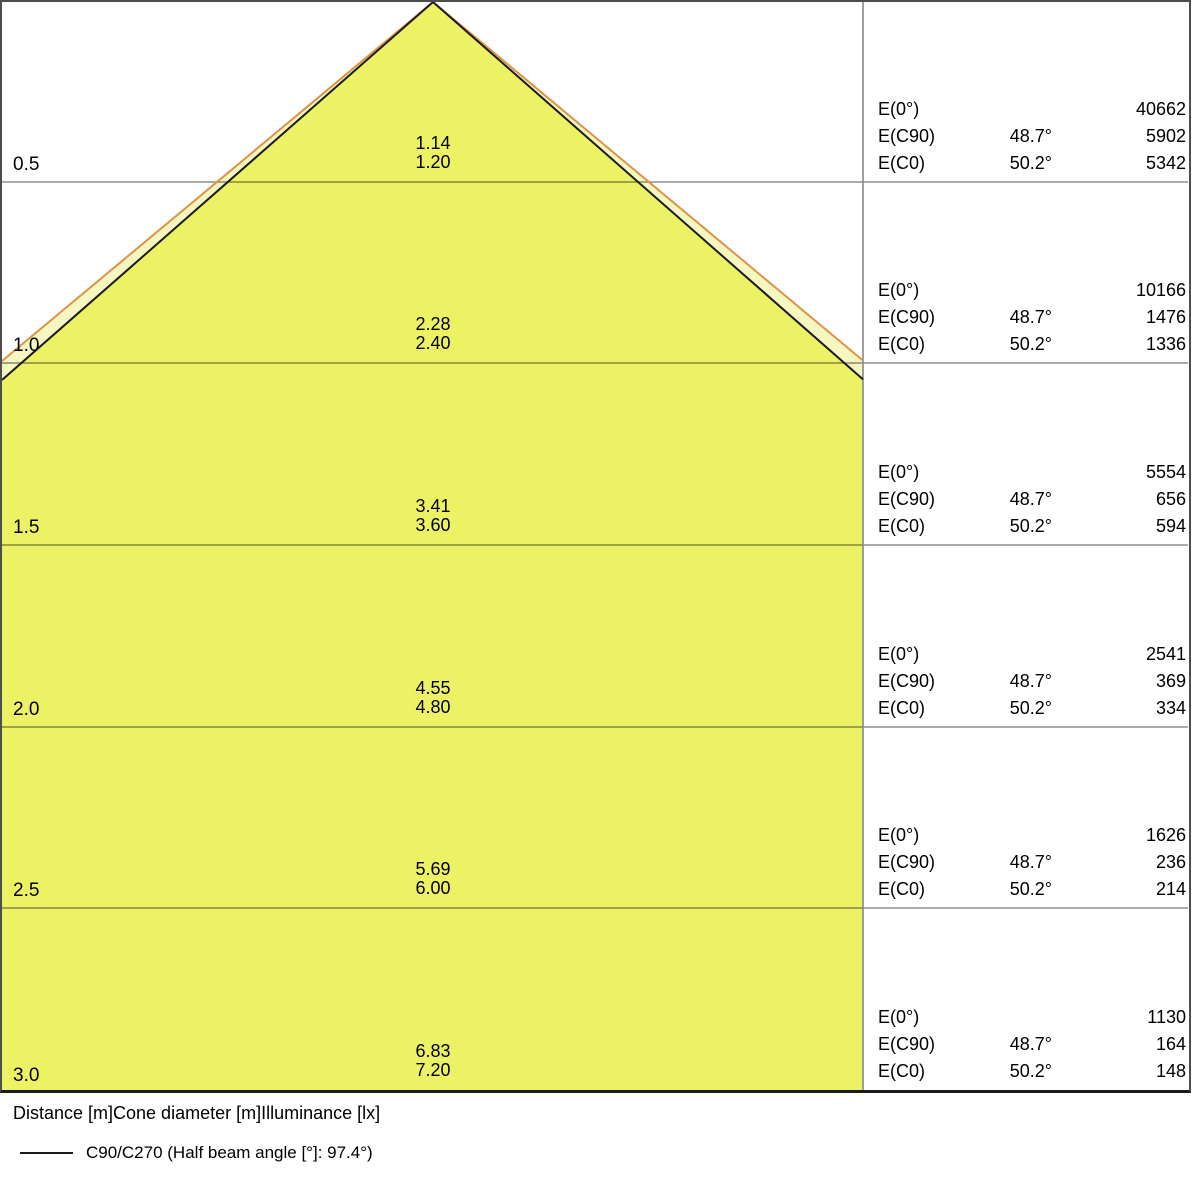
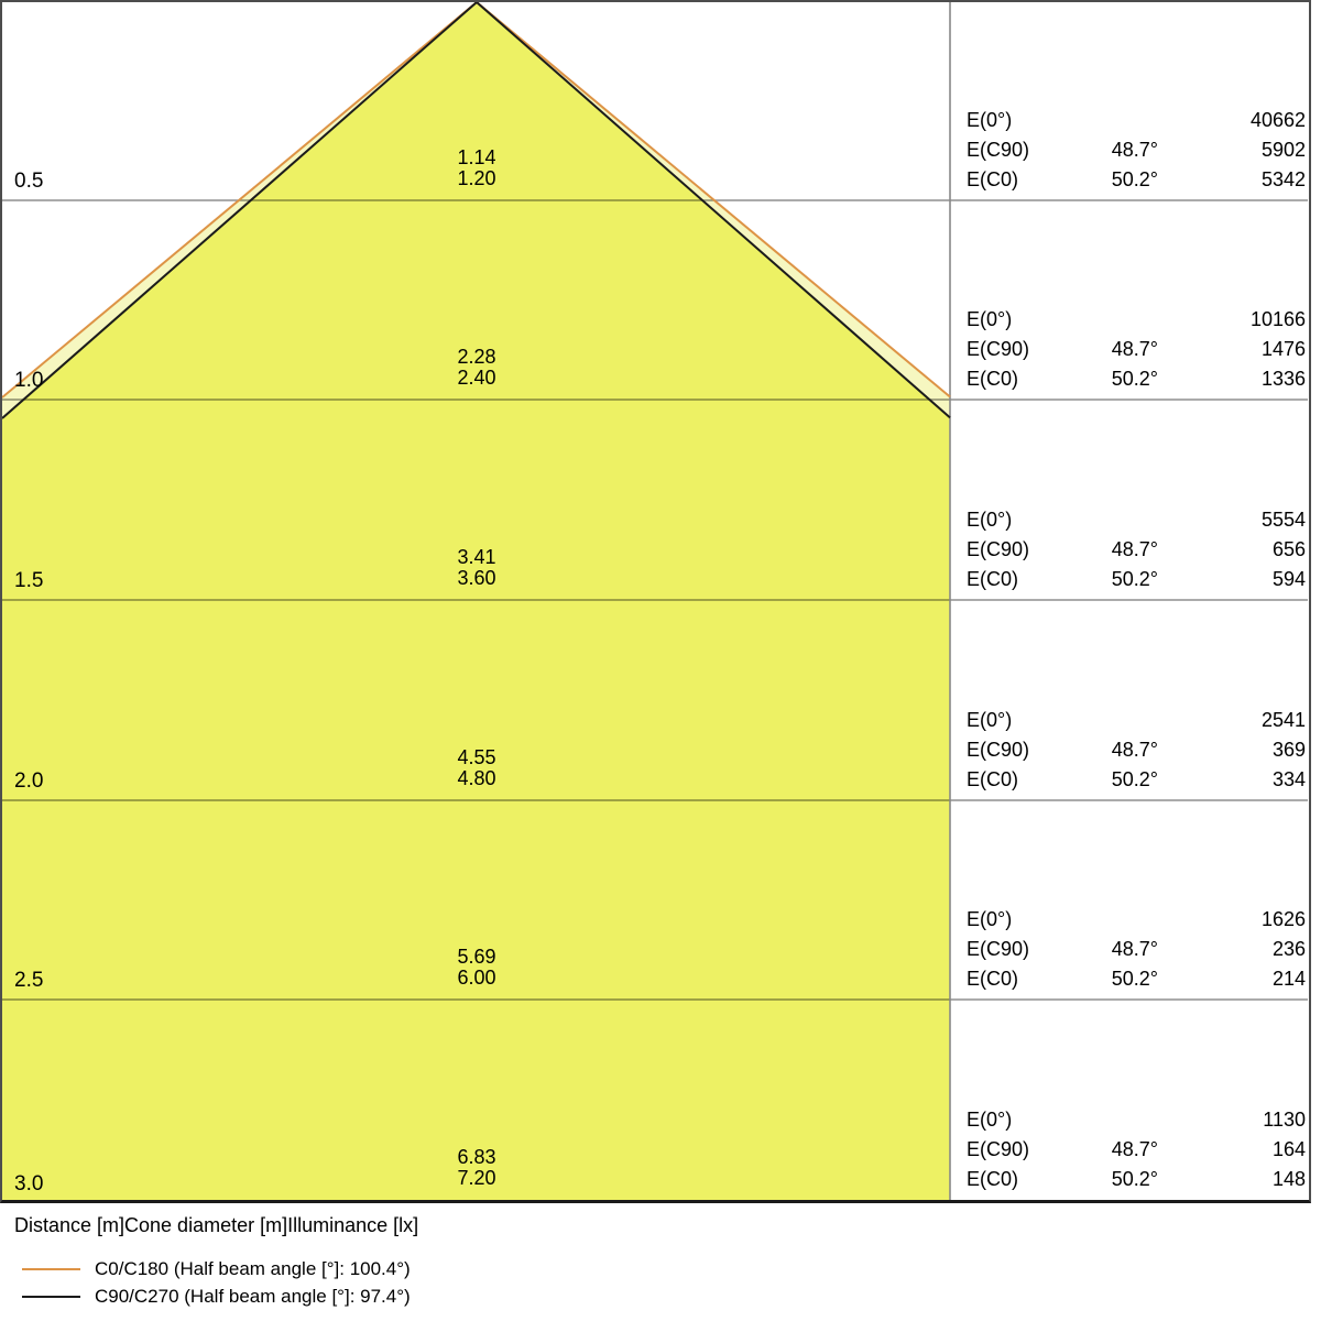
  0.5
  1.0
  1.5
  2.0
  2.5
  3.0
  1.14
  1.20
  2.28
  2.40
  3.41
  3.60
  4.55
  4.80
  5.69
  6.00
  6.83
  7.20
  E(0°)
  40662
  E(C90)
  48.7°
  5902
  E(C0)
  50.2°
  5342
  E(0°)
  10166
  E(C90)
  48.7°
  1476
  E(C0)
  50.2°
  1336
  E(0°)
  5554
  E(C90)
  48.7°
  656
  E(C0)
  50.2°
  594
  E(0°)
  2541
  E(C90)
  48.7°
  369
  E(C0)
  50.2°
  334
  E(0°)
  1626
  E(C90)
  48.7°
  236
  E(C0)
  50.2°
  214
  E(0°)
  1130
  E(C90)
  48.7°
  164
  E(C0)
  50.2°
  148
  Distance [m]Cone diameter [m]Illuminance [lx]
+ C0/C180 (Half beam angle [°]: 100.4°)
  C90/C270 (Half beam angle [°]: 97.4°)
